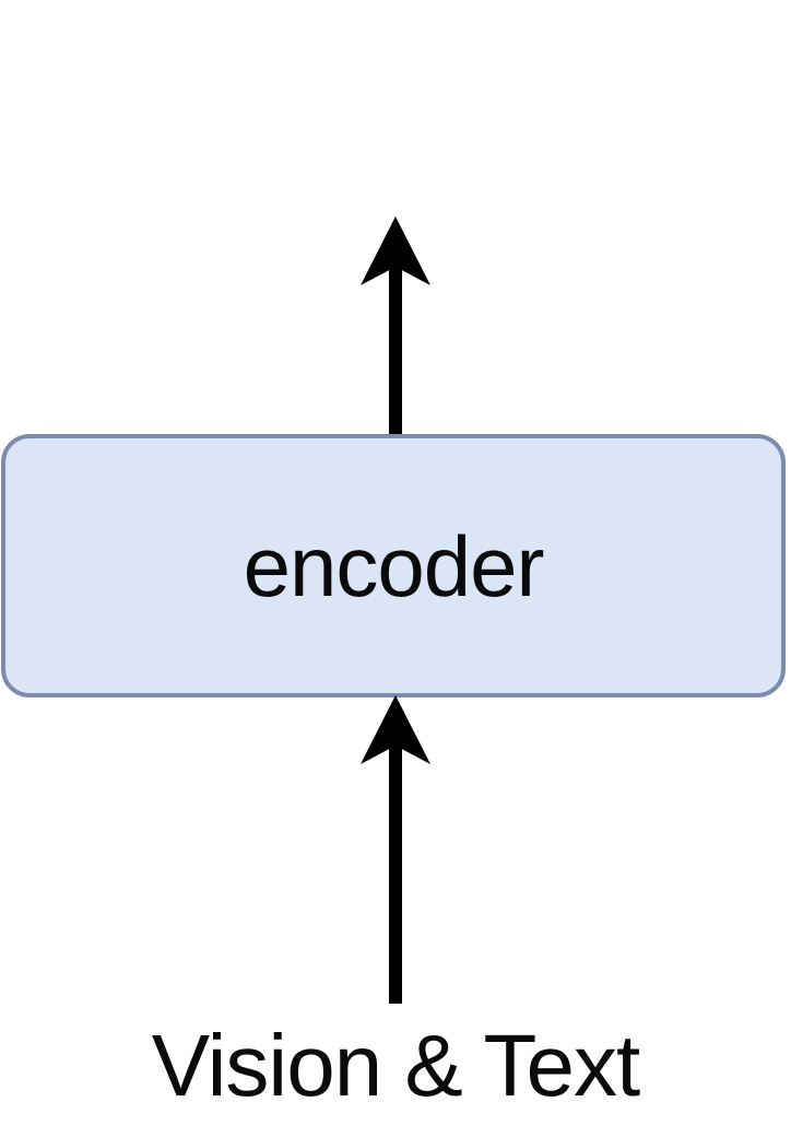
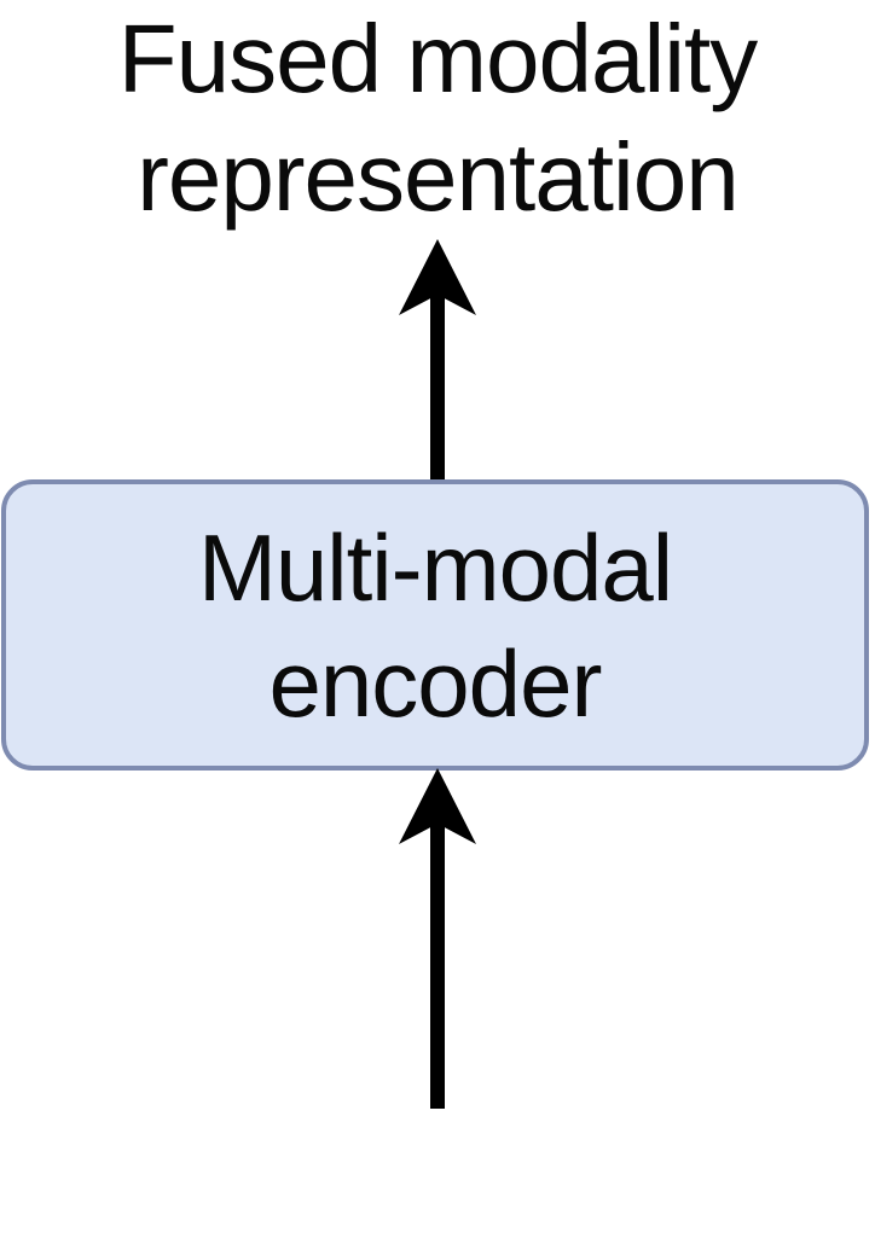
+ Fused modality
+ representation
+ Multi-modal
  encoder
- Vision & Text
